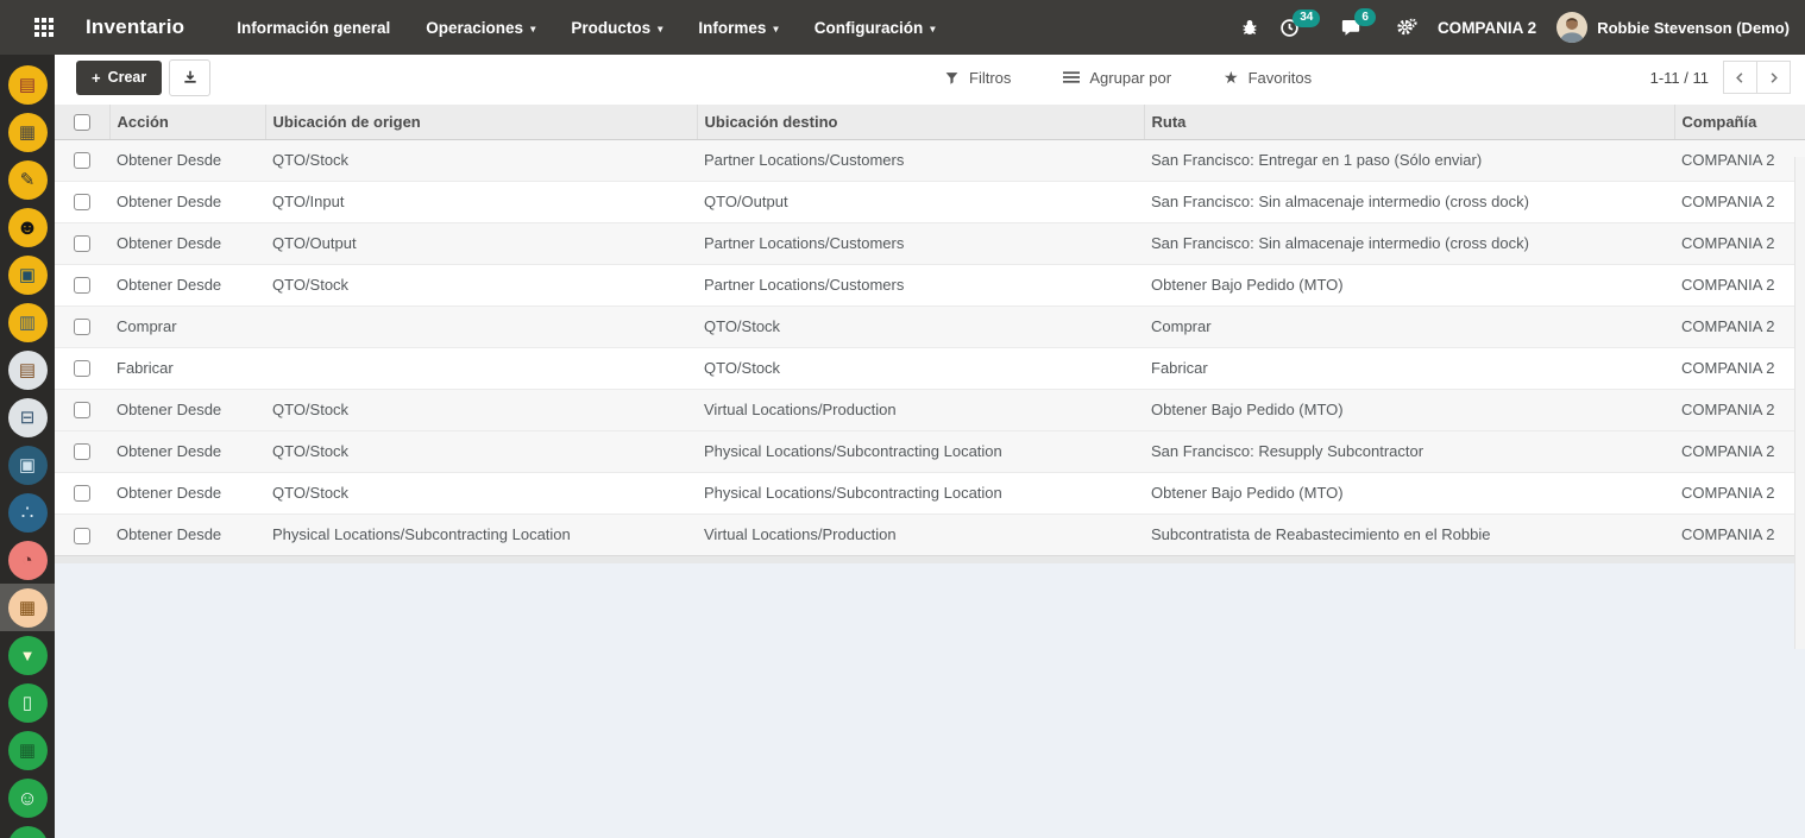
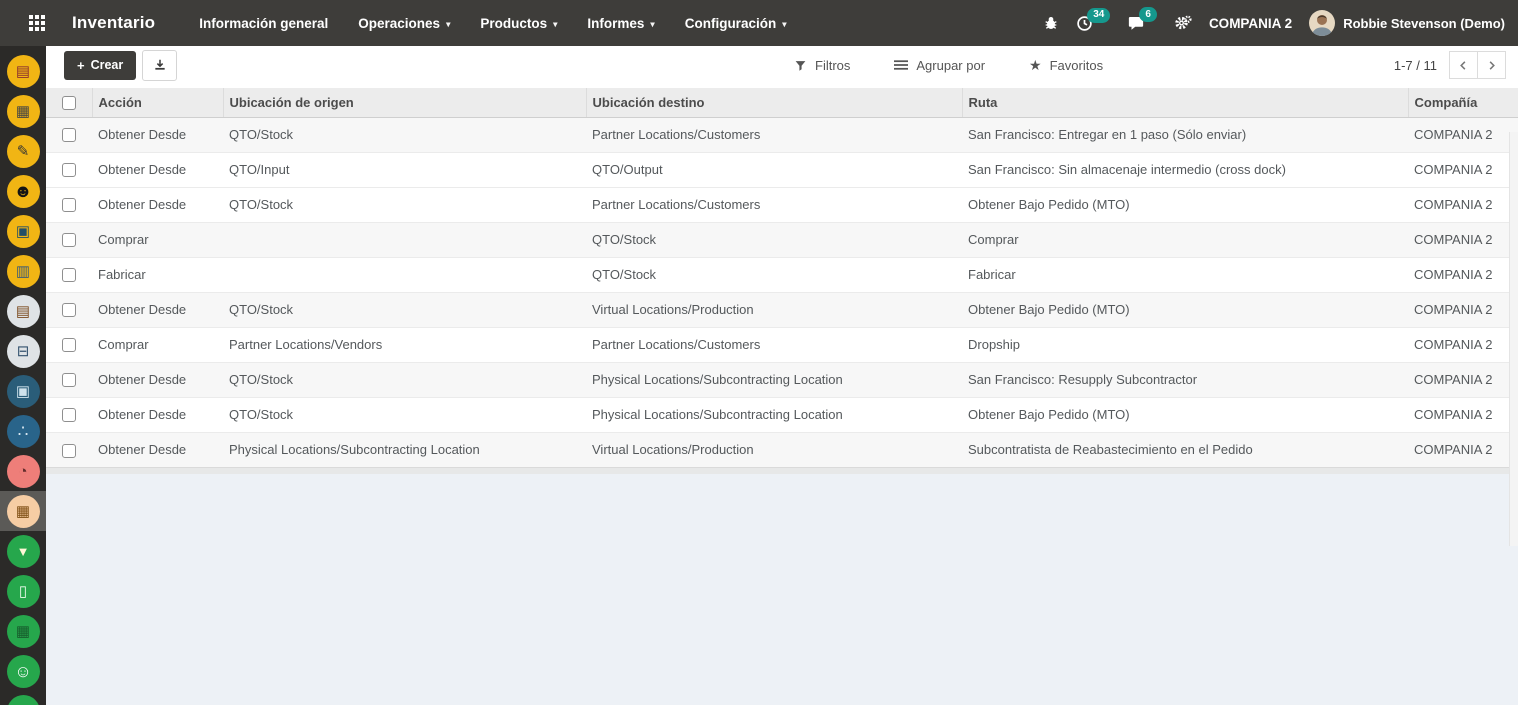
  Inventario
  Información general
  Operaciones
  ▾
  Productos
  ▾
  Informes
  ▾
  Configuración
  ▾
  34
  6
  COMPANIA 2
  Robbie Stevenson (Demo)
  ▤
  ▦
  ✎
  ☻
  ▣
  ▥
  ▤
  ⊟
  ▣
  ∴
  ◔
  ▦
  ▼
  ▯
  ▦
  ☺
  +
  Crear
  Filtros
  Agrupar por
  ★
  Favoritos
- 1-11 / 11
+ 1-7 / 11
  	Acción	Ubicación de origen	Ubicación destino	Ruta	Compañía
  	Obtener Desde	QTO/Stock	Partner Locations/Customers	San Francisco: Entregar en 1 paso (Sólo enviar)	COMPANIA 2
  	Obtener Desde	QTO/Input	QTO/Output	San Francisco: Sin almacenaje intermedio (cross dock)	COMPANIA 2
- 	Obtener Desde	QTO/Output	Partner Locations/Customers	San Francisco: Sin almacenaje intermedio (cross dock)	COMPANIA 2
  	Obtener Desde	QTO/Stock	Partner Locations/Customers	Obtener Bajo Pedido (MTO)	COMPANIA 2
  	Comprar		QTO/Stock	Comprar	COMPANIA 2
  	Fabricar		QTO/Stock	Fabricar	COMPANIA 2
  	Obtener Desde	QTO/Stock	Virtual Locations/Production	Obtener Bajo Pedido (MTO)	COMPANIA 2
+ 	Comprar	Partner Locations/Vendors	Partner Locations/Customers	Dropship	COMPANIA 2
  	Obtener Desde	QTO/Stock	Physical Locations/Subcontracting Location	San Francisco: Resupply Subcontractor	COMPANIA 2
  	Obtener Desde	QTO/Stock	Physical Locations/Subcontracting Location	Obtener Bajo Pedido (MTO)	COMPANIA 2
- 	Obtener Desde	Physical Locations/Subcontracting Location	Virtual Locations/Production	Subcontratista de Reabastecimiento en el Robbie	COMPANIA 2
+ 	Obtener Desde	Physical Locations/Subcontracting Location	Virtual Locations/Production	Subcontratista de Reabastecimiento en el Pedido	COMPANIA 2
